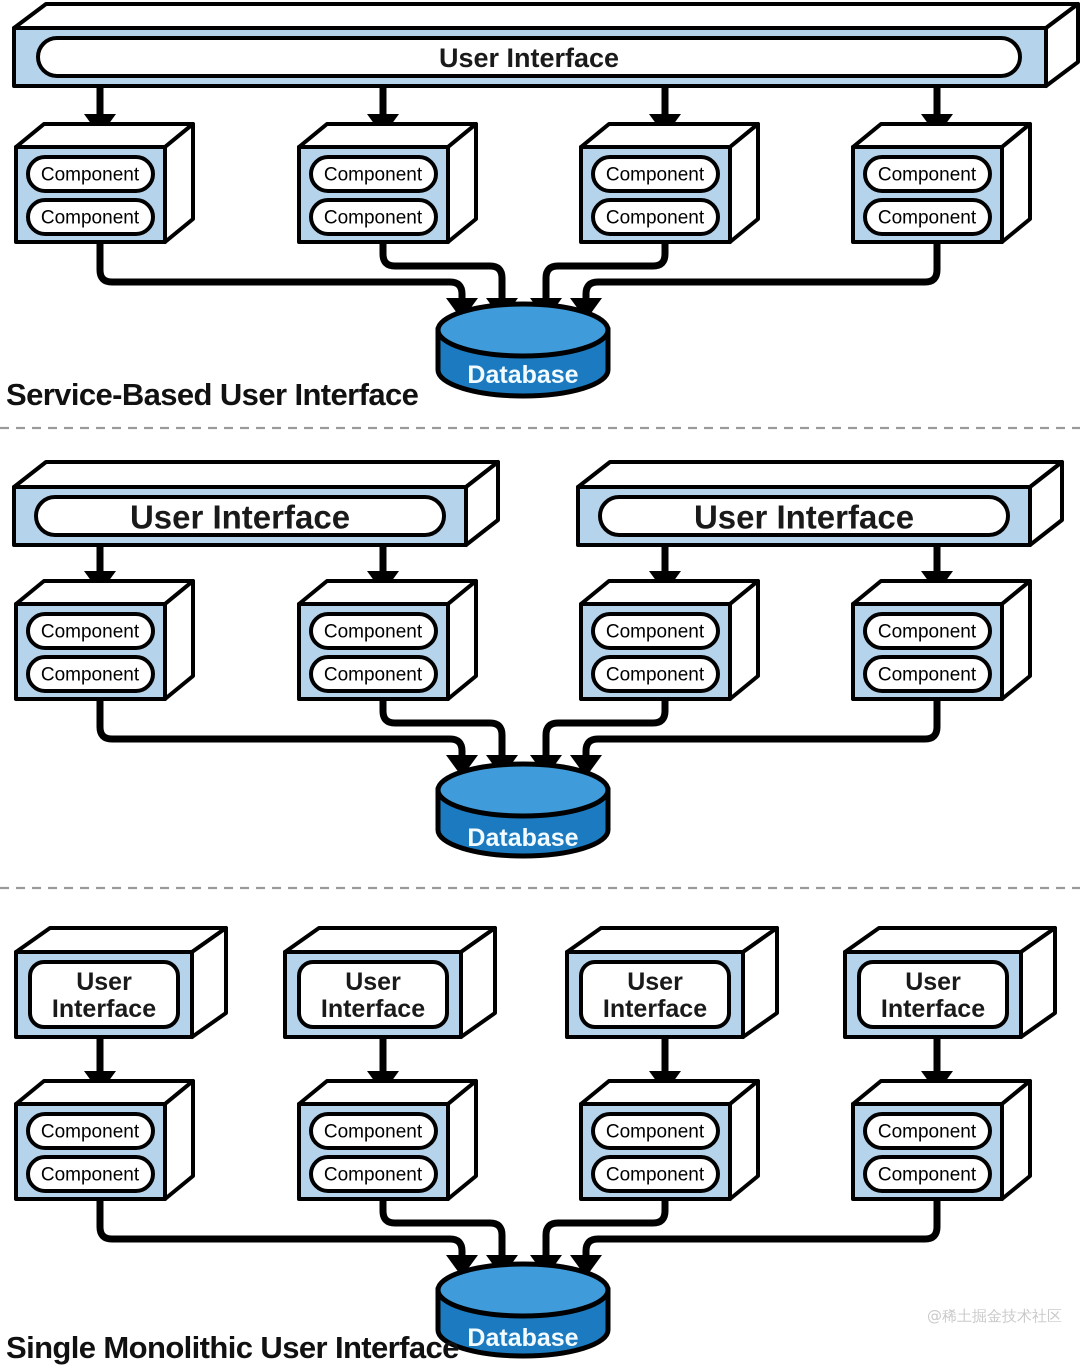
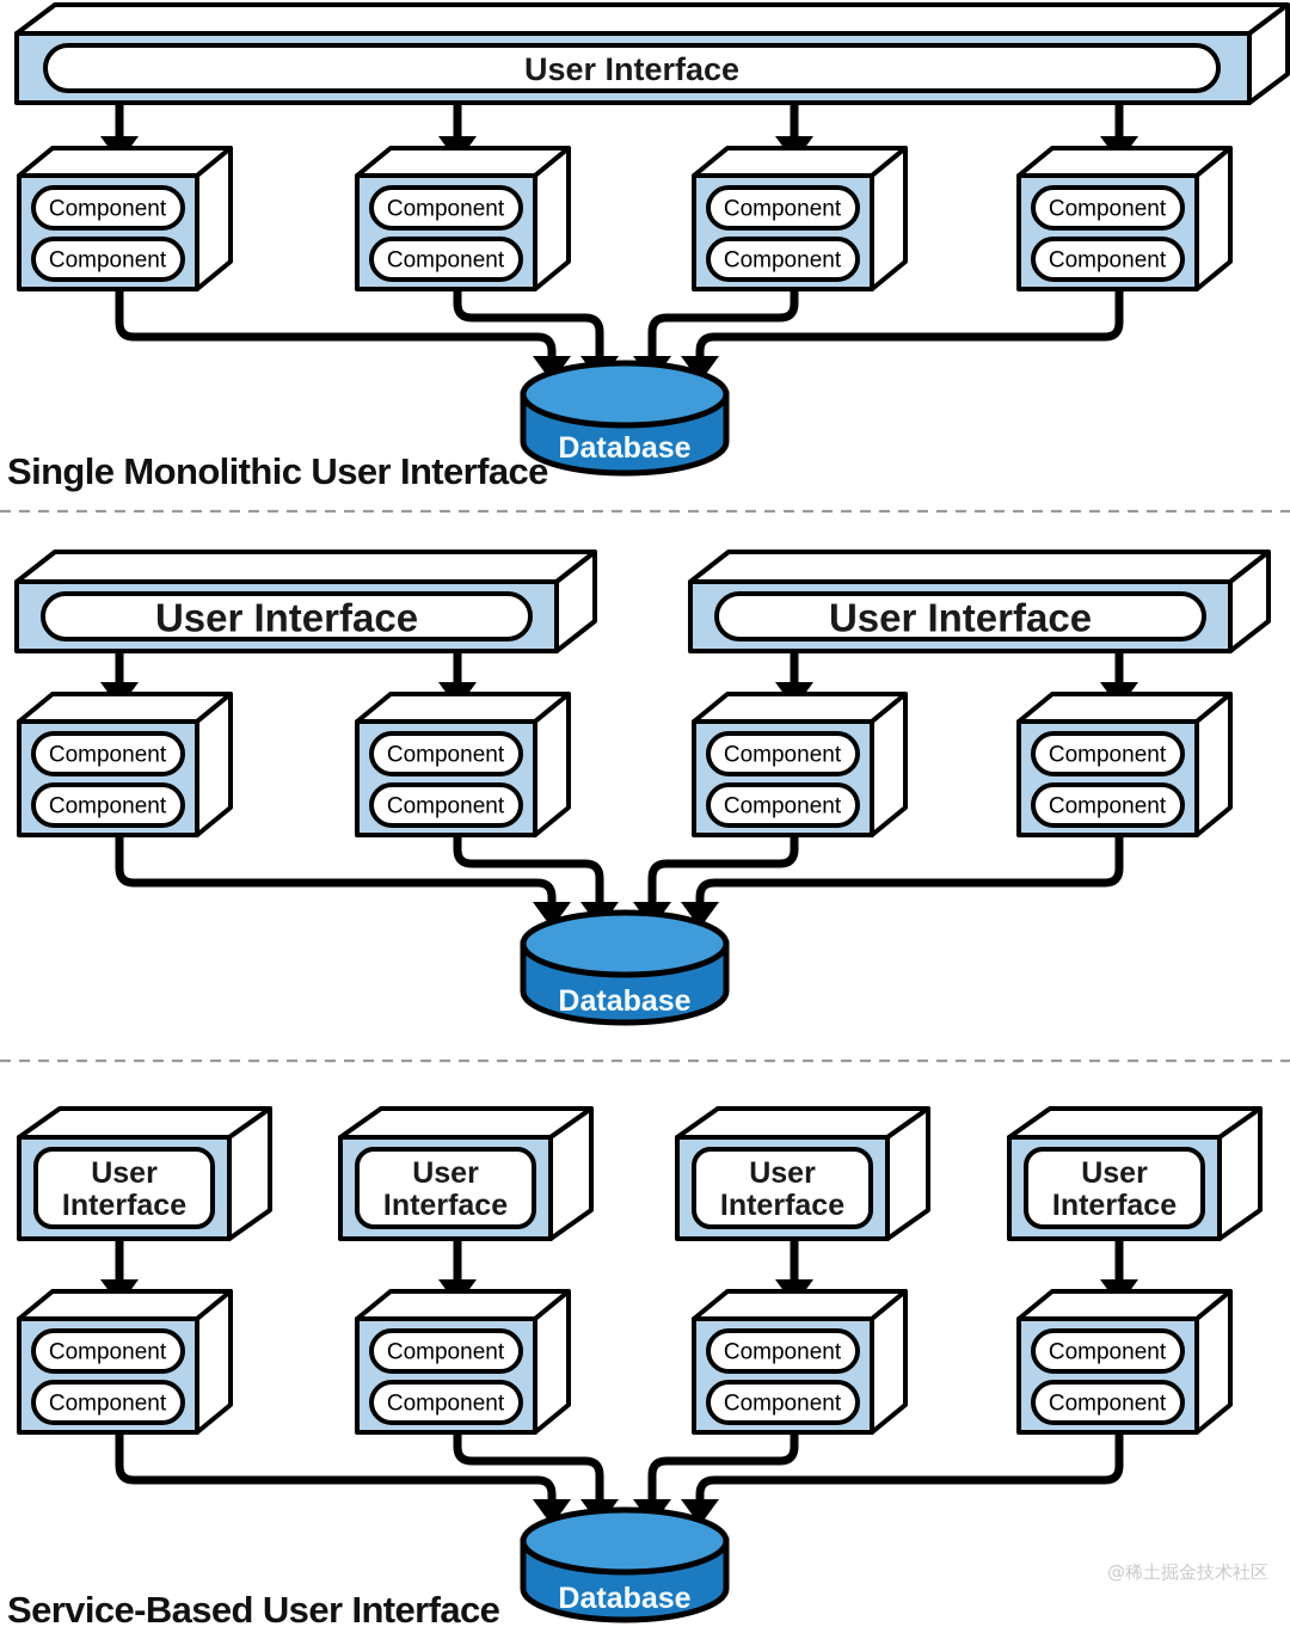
  User Interface
  Component
  Component
  Component
  Component
  Component
  Component
  Component
  Component
  Database
- Service-Based User Interface
+ Single Monolithic User Interface
  User Interface
  User Interface
  Component
  Component
  Component
  Component
  Component
  Component
  Component
  Component
  Database
  User
  Interface
  User
  Interface
  User
  Interface
  User
  Interface
  Component
  Component
  Component
  Component
  Component
  Component
  Component
  Component
  Database
- Single Monolithic User Interface
+ Service-Based User Interface
  @稀土掘金技术社区
